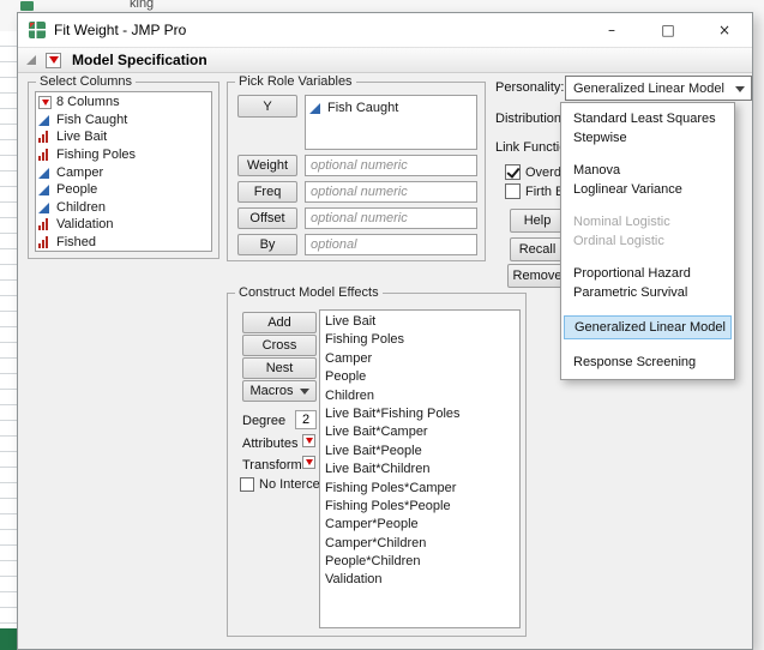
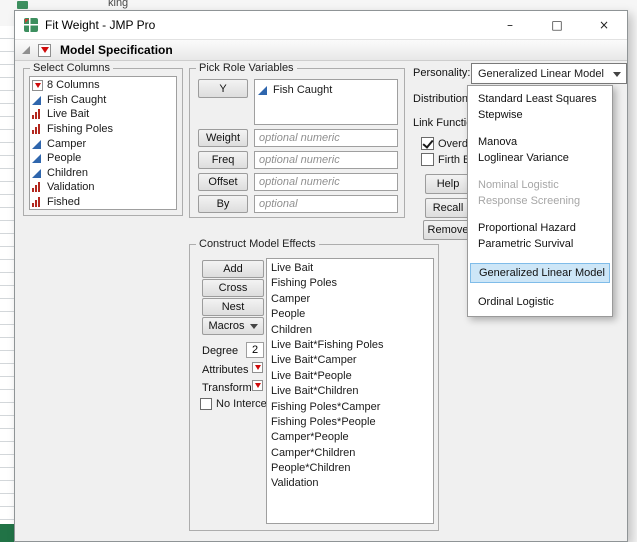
  king
  Fit Weight - JMP Pro
  –
  □
  ×
  Model Specification
  Select Columns
  8 Columns
  Fish Caught
  Live Bait
  Fishing Poles
  Camper
  People
  Children
  Validation
  Fished
  Pick Role Variables
  Y
  Fish Caught
  Weight
  optional numeric
  Freq
  optional numeric
  Offset
  optional numeric
  By
  optional
  Personality:
  Generalized Linear Model
  Distribution
  Link Functi
  Help
  Recall
  Remove
  Standard Least Squares
  Stepwise
  Manova
  Loglinear Variance
  Nominal Logistic
- Ordinal Logistic
+ Response Screening
  Proportional Hazard
  Parametric Survival
  Generalized Linear Model
- Response Screening
+ Ordinal Logistic
  Construct Model Effects
  Add
  Cross
  Nest
  Macros
  Degree
  2
  Attributes
  Transform
  No Interce
  Live Bait
  Fishing Poles
  Camper
  People
  Children
  Live Bait*Fishing Poles
  Live Bait*Camper
  Live Bait*People
  Live Bait*Children
  Fishing Poles*Camper
  Fishing Poles*People
  Camper*People
  Camper*Children
  People*Children
  Validation
